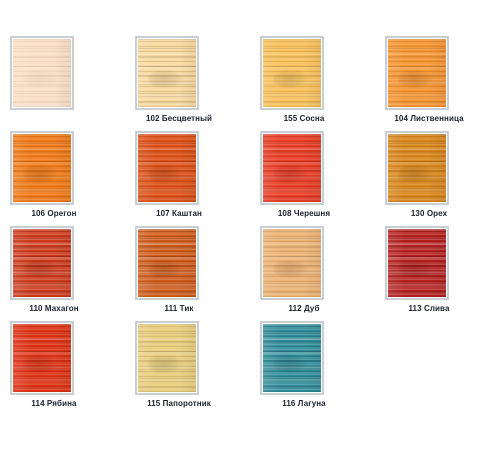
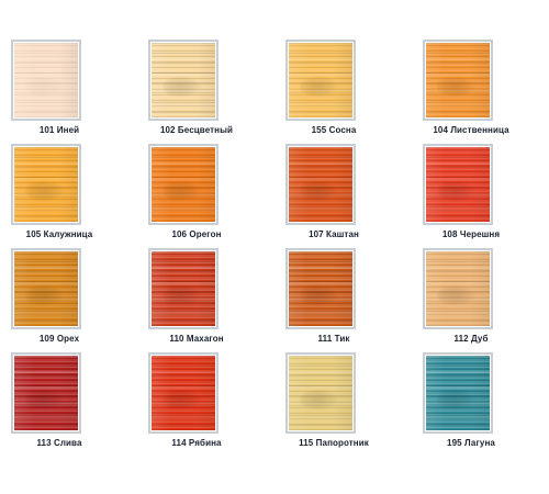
+ 101 Иней
  102 Бесцветный
  155 Сосна
  104 Лиственница
+ 105 Калужница
  106 Орегон
  107 Каштан
  108 Черешня
- 130 Орех
+ 109 Орех
  110 Махагон
  111 Тик
  112 Дуб
  113 Слива
  114 Рябина
  115 Папоротник
- 116 Лагуна
+ 195 Лагуна
